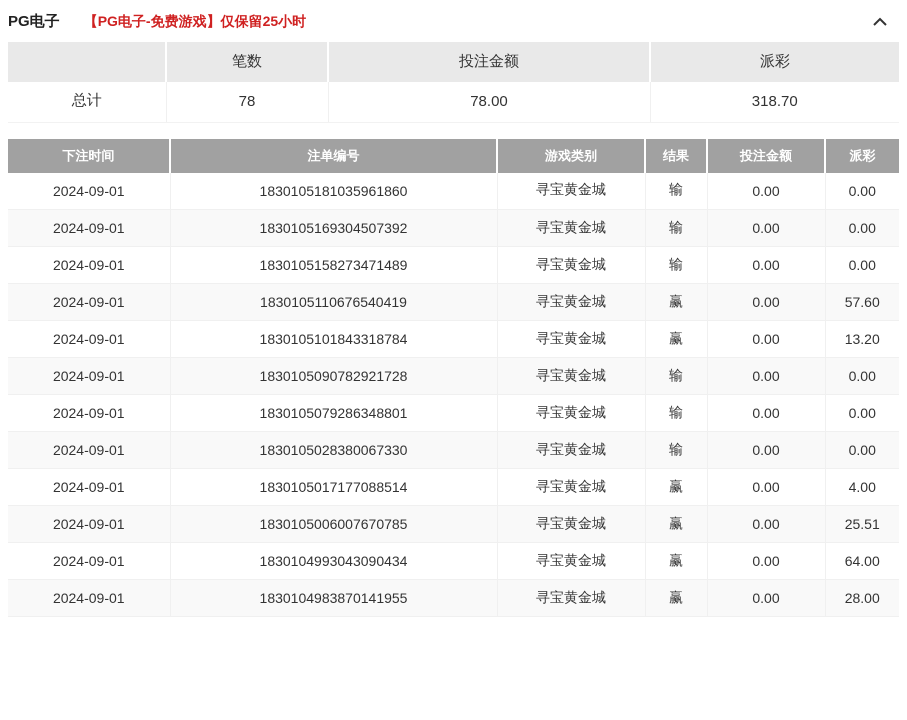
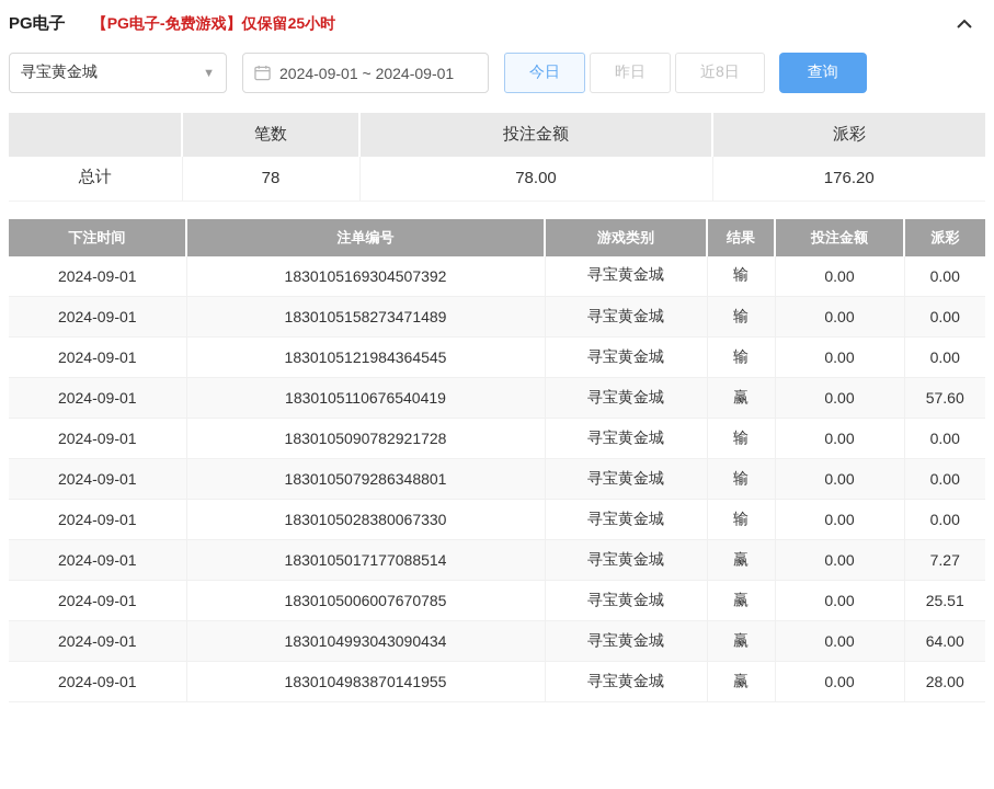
  PG电子
  【PG电子-免费游戏】仅保留25小时
+ 寻宝黄金城
+ ▼
+ 2024-09-01 ~ 2024-09-01
+ 今日
+ 昨日
+ 近8日
+ 查询
  	笔数	投注金额	派彩
- 总计	78	78.00	318.70
+ 总计	78	78.00	176.20
  下注时间	注单编号	游戏类别	结果	投注金额	派彩
- 2024-09-01	1830105181035961860	寻宝黄金城	输	0.00	0.00
  2024-09-01	1830105169304507392	寻宝黄金城	输	0.00	0.00
  2024-09-01	1830105158273471489	寻宝黄金城	输	0.00	0.00
+ 2024-09-01	1830105121984364545	寻宝黄金城	输	0.00	0.00
  2024-09-01	1830105110676540419	寻宝黄金城	赢	0.00	57.60
- 2024-09-01	1830105101843318784	寻宝黄金城	赢	0.00	13.20
  2024-09-01	1830105090782921728	寻宝黄金城	输	0.00	0.00
  2024-09-01	1830105079286348801	寻宝黄金城	输	0.00	0.00
  2024-09-01	1830105028380067330	寻宝黄金城	输	0.00	0.00
- 2024-09-01	1830105017177088514	寻宝黄金城	赢	0.00	4.00
+ 2024-09-01	1830105017177088514	寻宝黄金城	赢	0.00	7.27
  2024-09-01	1830105006007670785	寻宝黄金城	赢	0.00	25.51
  2024-09-01	1830104993043090434	寻宝黄金城	赢	0.00	64.00
  2024-09-01	1830104983870141955	寻宝黄金城	赢	0.00	28.00
